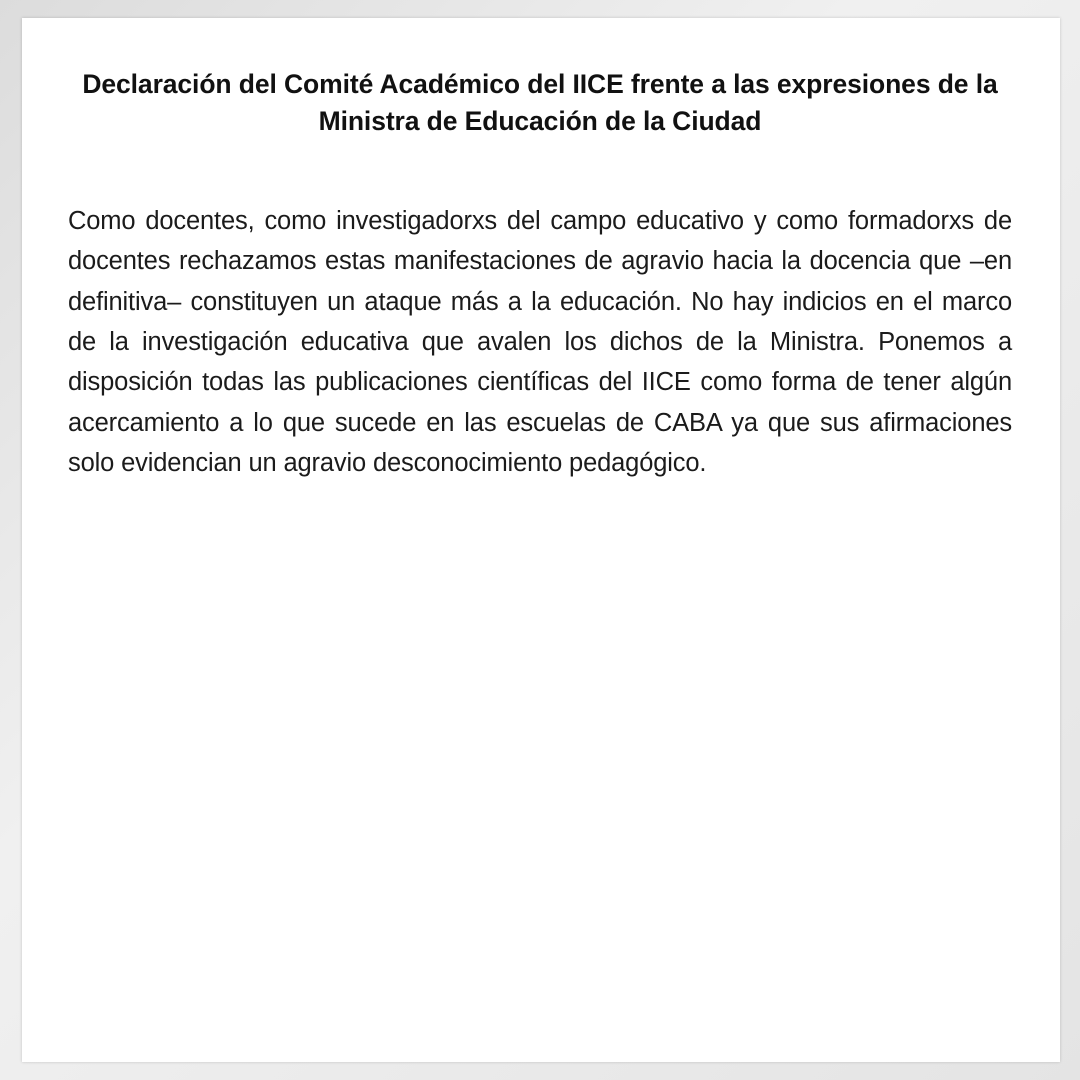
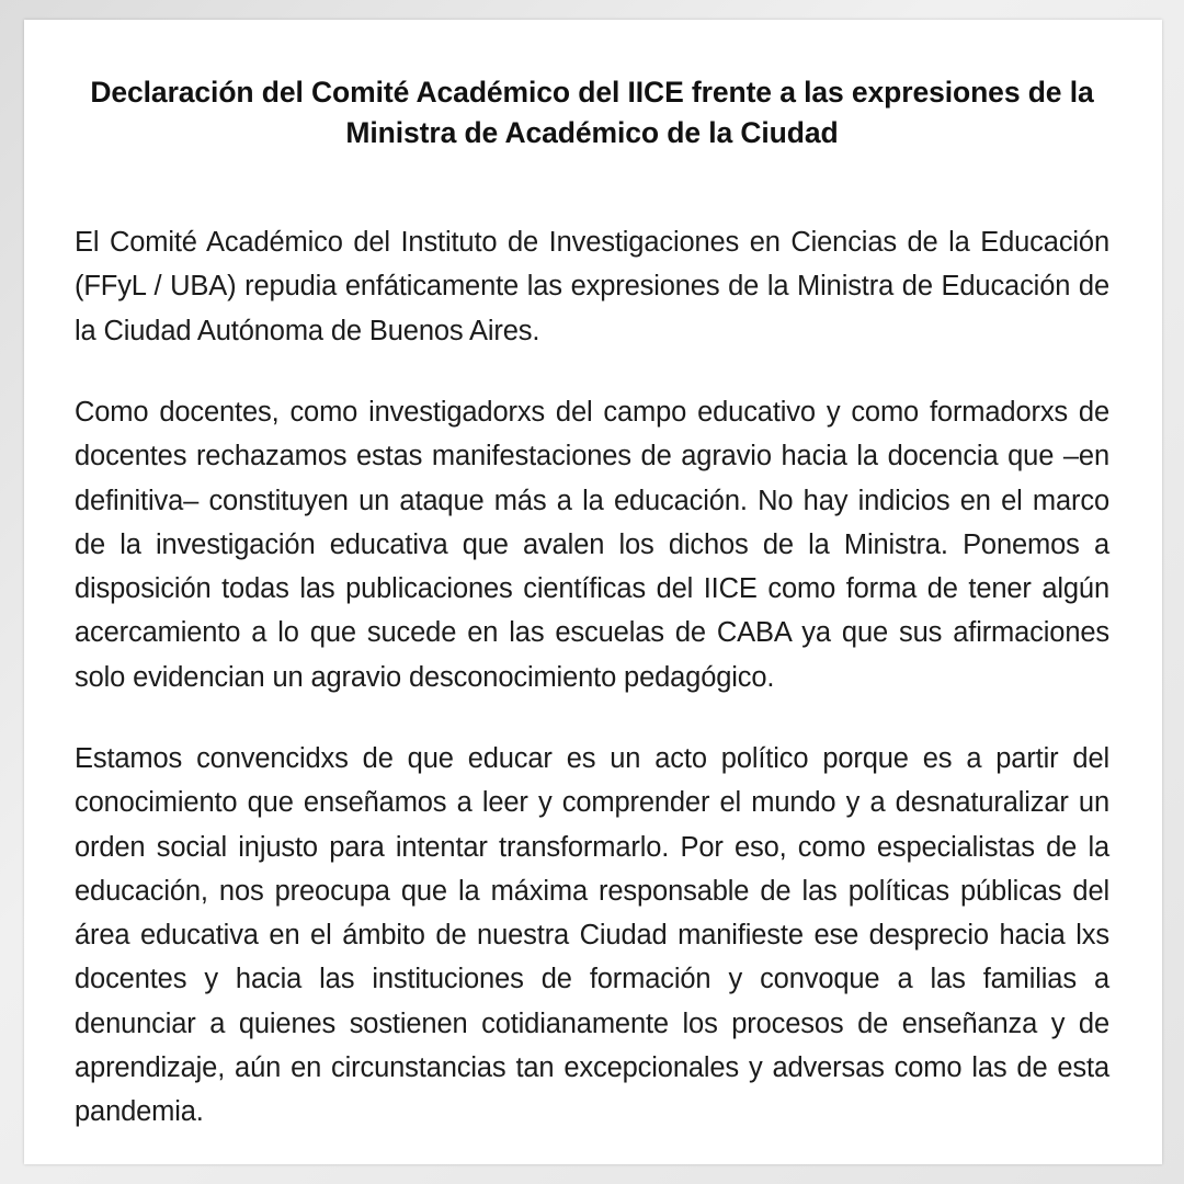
- Declaración del Comité Académico del IICE frente a las expresiones de la Ministra de Educación de la Ciudad
+ Declaración del Comité Académico del IICE frente a las expresiones de la Ministra de Académico de la Ciudad
+ El Comité Académico del Instituto de Investigaciones en Ciencias de la Educación (FFyL / UBA) repudia enfáticamente las expresiones de la Ministra de Educación de la Ciudad Autónoma de Buenos Aires.
  Como docentes, como investigadorxs del campo educativo y como formadorxs de docentes rechazamos estas manifestaciones de agravio hacia la docencia que –en definitiva– constituyen un ataque más a la educación. No hay indicios en el marco de la investigación educativa que avalen los dichos de la Ministra. Ponemos a disposición todas las publicaciones científicas del IICE como forma de tener algún acercamiento a lo que sucede en las escuelas de CABA ya que sus afirmaciones solo evidencian un agravio desconocimiento pedagógico.
+ Estamos convencidxs de que educar es un acto político porque es a partir del conocimiento que enseñamos a leer y comprender el mundo y a desnaturalizar un orden social injusto para intentar transformarlo. Por eso, como especialistas de la educación, nos preocupa que la máxima responsable de las políticas públicas del área educativa en el ámbito de nuestra Ciudad manifieste ese desprecio hacia lxs docentes y hacia las instituciones de formación y convoque a las familias a denunciar a quienes sostienen cotidianamente los procesos de enseñanza y de aprendizaje, aún en circunstancias tan excepcionales y adversas como las de esta pandemia.
